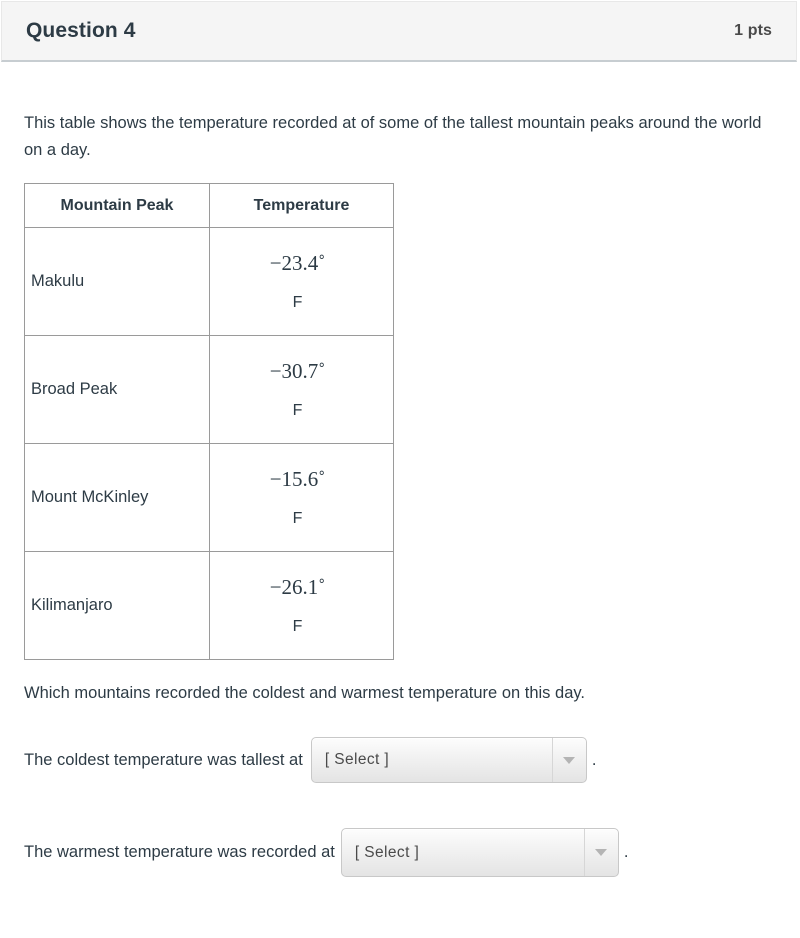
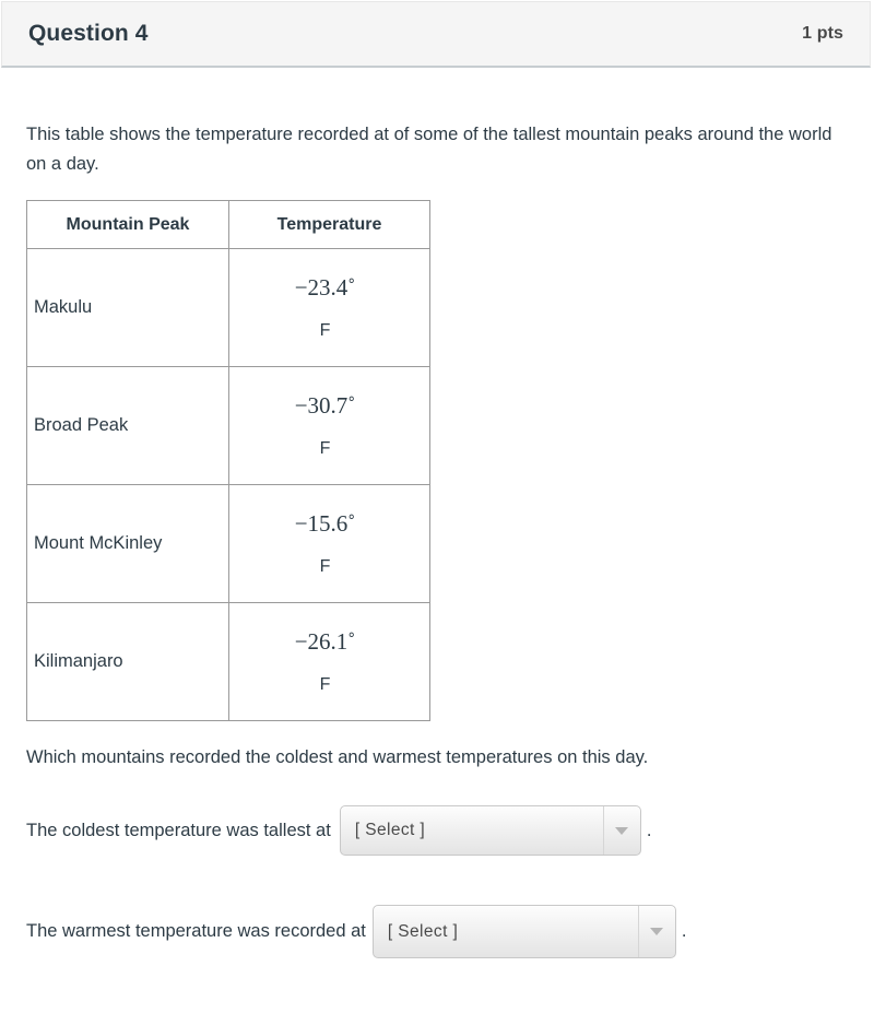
  Question 4
  1 pts
  This table shows the temperature recorded at of some of the tallest mountain peaks around the world on a day.
  Mountain Peak	Temperature
  Makulu	−23.4˚ F
  Broad Peak	−30.7˚ F
  Mount McKinley	−15.6˚ F
  Kilimanjaro	−26.1˚ F
- Which mountains recorded the coldest and warmest temperature on this day.
+ Which mountains recorded the coldest and warmest temperatures on this day.
  The coldest temperature was tallest at
  [ Select ]
  .
  The warmest temperature was recorded at
  [ Select ]
  .
